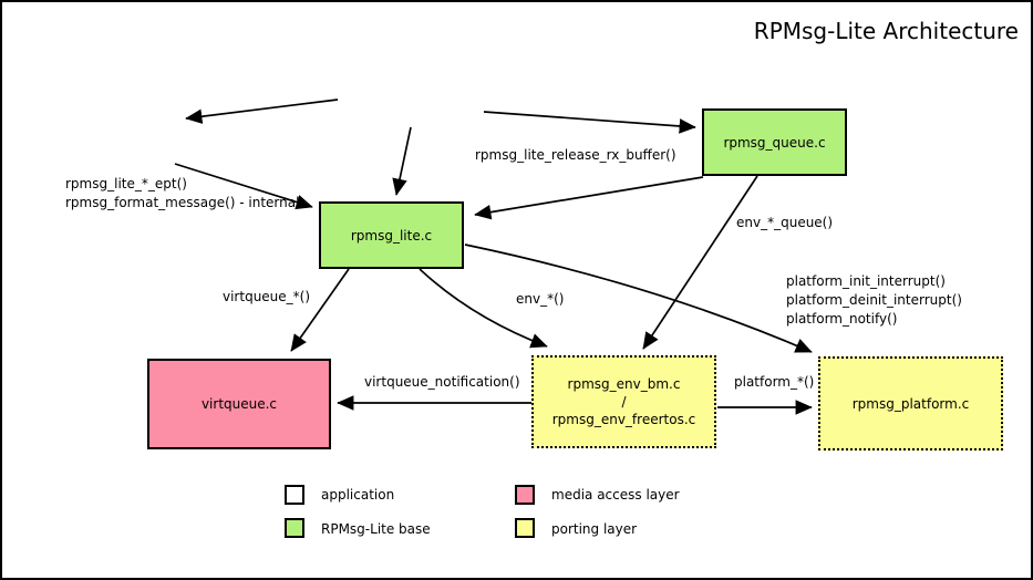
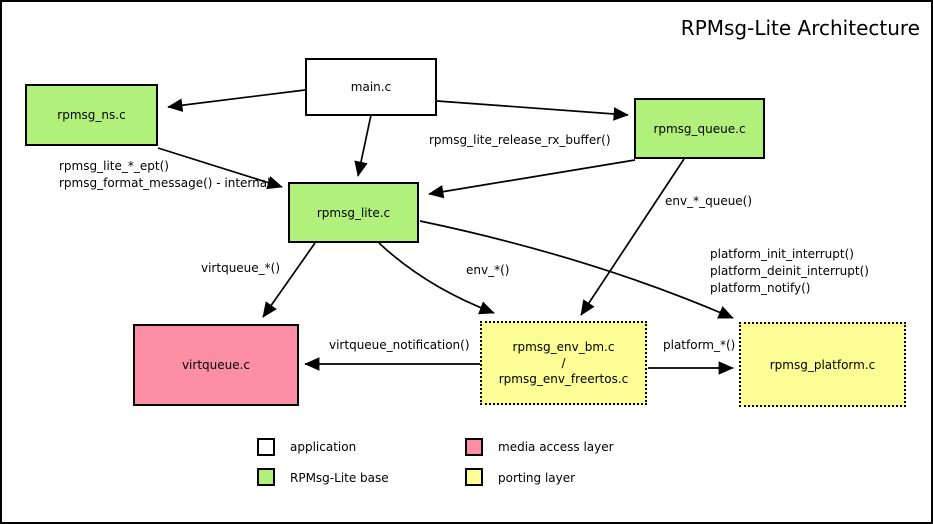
  RPMsg-Lite Architecture
+ main.c
+ rpmsg_ns.c
  rpmsg_queue.c
  rpmsg_lite.c
  virtqueue.c
  rpmsg_env_bm.c
  /
  rpmsg_env_freertos.c
  rpmsg_platform.c
  rpmsg_lite_*_ept()
  rpmsg_format_message() - internal
  rpmsg_lite_release_rx_buffer()
  env_*_queue()
  virtqueue_*()
  env_*()
  platform_init_interrupt()
  platform_deinit_interrupt()
  platform_notify()
  virtqueue_notification()
  platform_*()
  application
  RPMsg-Lite base
  media access layer
  porting layer
